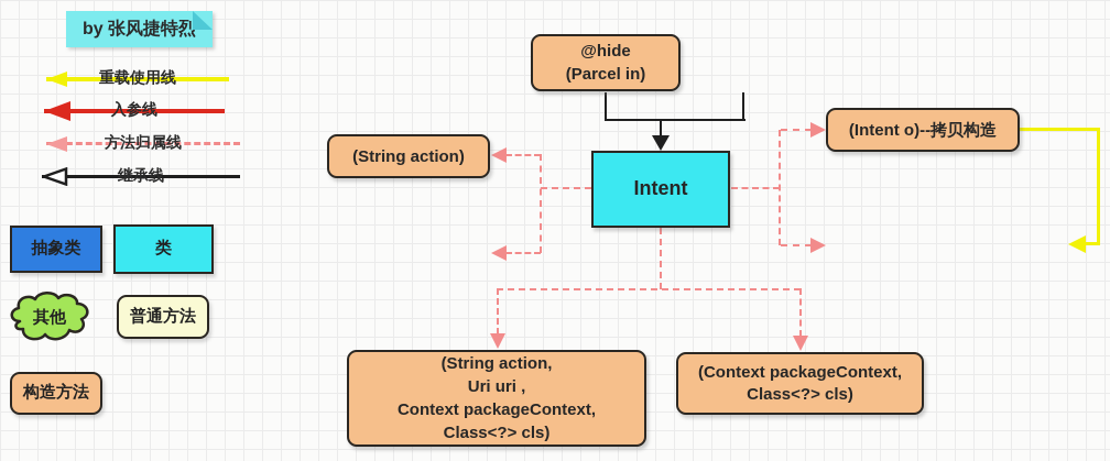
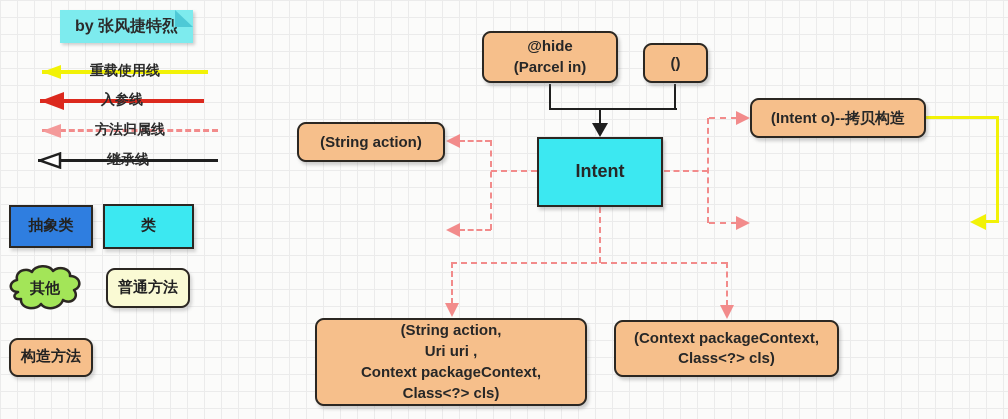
  by 张风捷特烈
  重载使用线
  入参线
  方法归属线
  继承线
  抽象类
  类
  其他
  普通方法
  构造方法
  @hide
  (Parcel in)
+ ()
  Intent
  (String action)
  (Intent o)--拷贝构造
  (String action,
  Uri uri ,
  Context packageContext,
  Class<?> cls)
  (Context packageContext,
  Class<?> cls)
